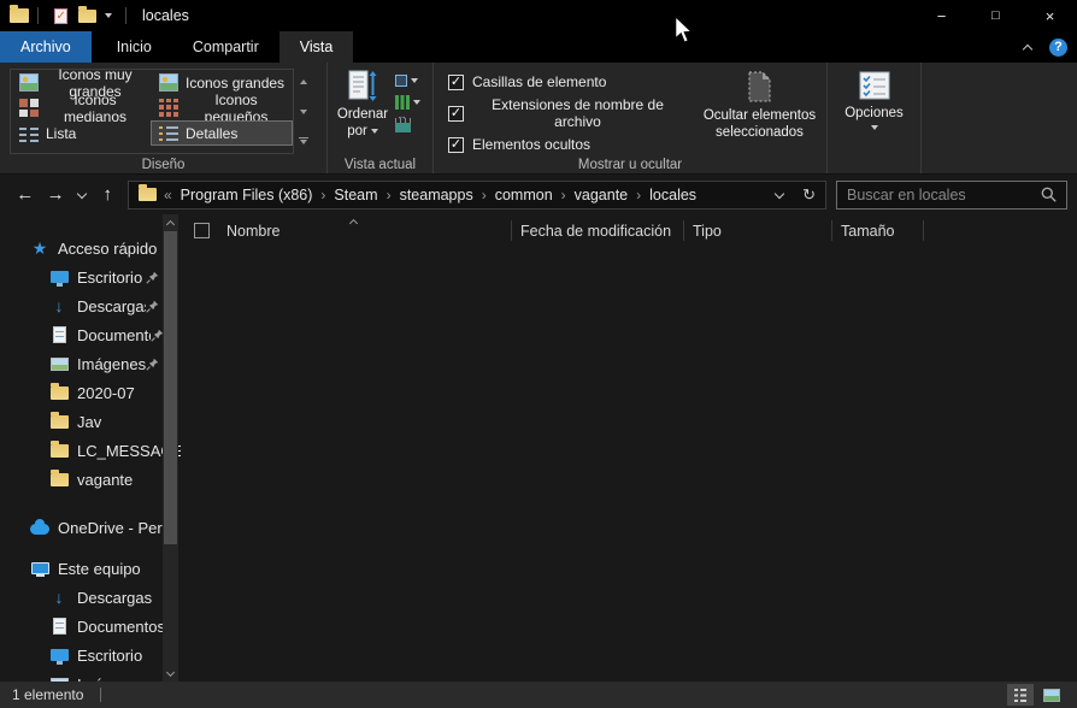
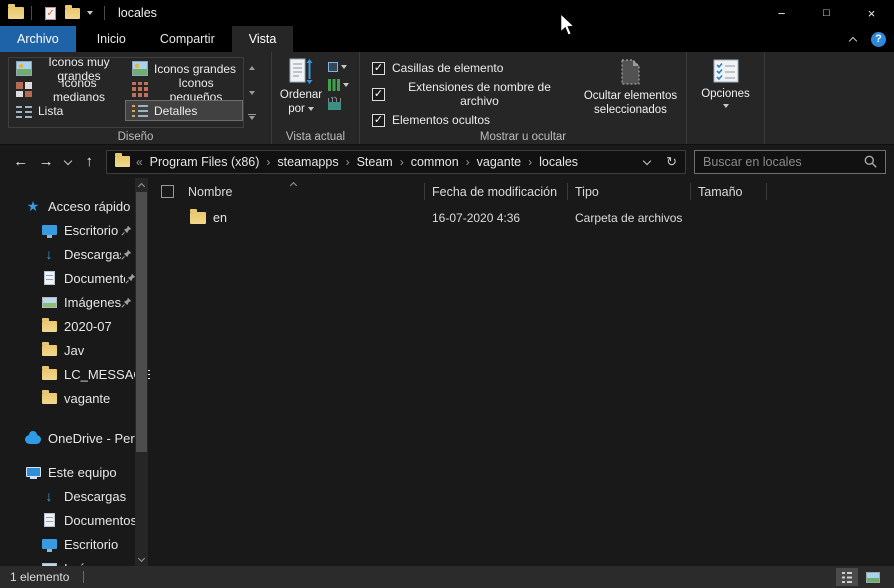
  ✓
  locales
  −
  □
  ×
  Archivo
  Inicio
  Compartir
  Vista
  ?
  Iconos muy grandes
  Iconos grandes
  Iconos medianos
  Iconos pequeños
  Lista
  Detalles
  Diseño
  Ordenar por
  Vista actual
  ✓
  Casillas de elemento
  ✓
  Extensiones de nombre de archivo
  ✓
  Elementos ocultos
  Ocultar elementos seleccionados
  Mostrar u ocultar
  Opciones
  ←
  →
  ↑
  «
  Program Files (x86)
  ›
- Steam
+ steamapps
  ›
- steamapps
+ Steam
  ›
  common
  ›
  vagante
  ›
  locales
  ↻
  Buscar en locales
  ★
  Acceso rápido
  Escritorio
  ↓
  Descarga
  Document
  Imágenes
  2020-07
  Jav
  LC_MESSA
  vagante
  OneDrive - Per
  Este equipo
  ↓
  Descargas
  Documentos
  Escritorio
  Nombre
  Fecha de modificación
  Tipo
  Tamaño
+ en
+ 16-07-2020 4:36
+ Carpeta de archivos
  1 elemento
